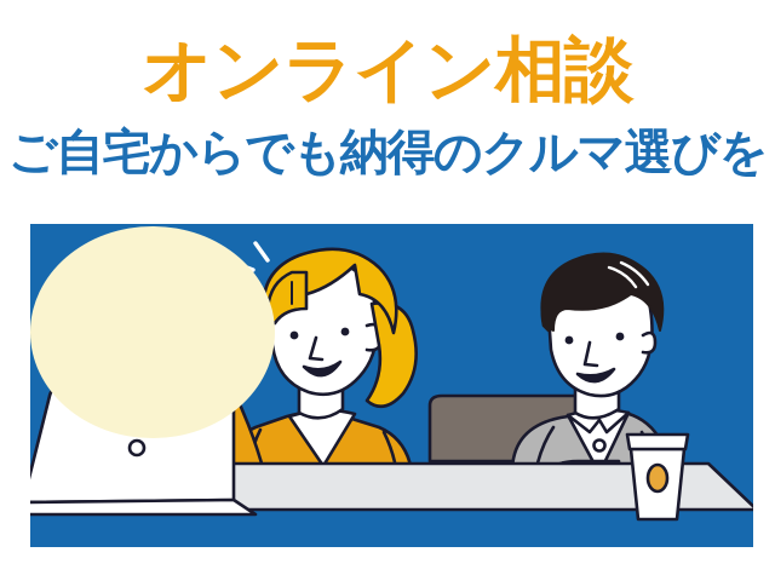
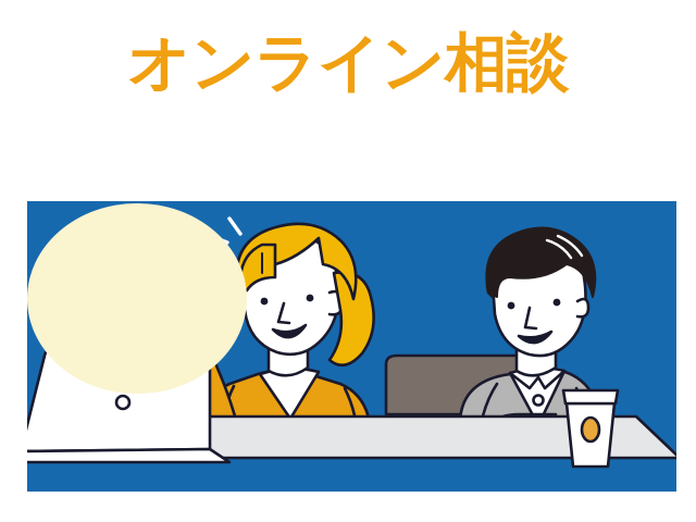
  オンライン相談
- ご自宅からでも納得のクルマ選びを
